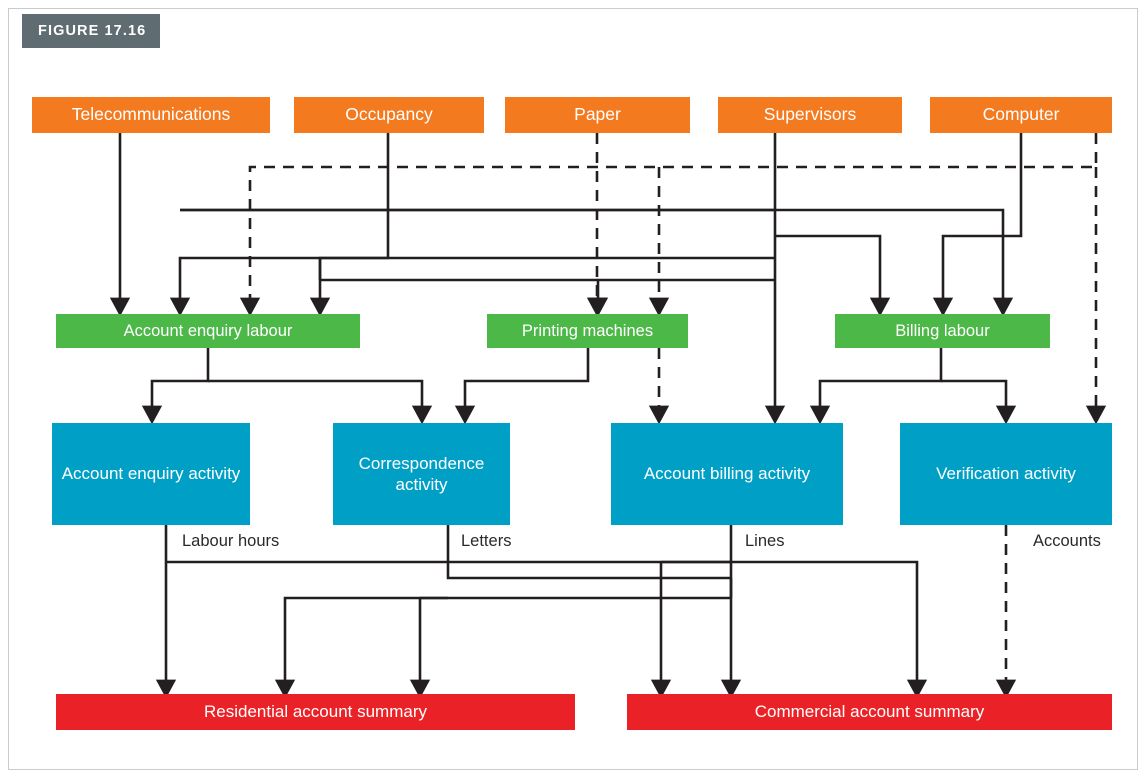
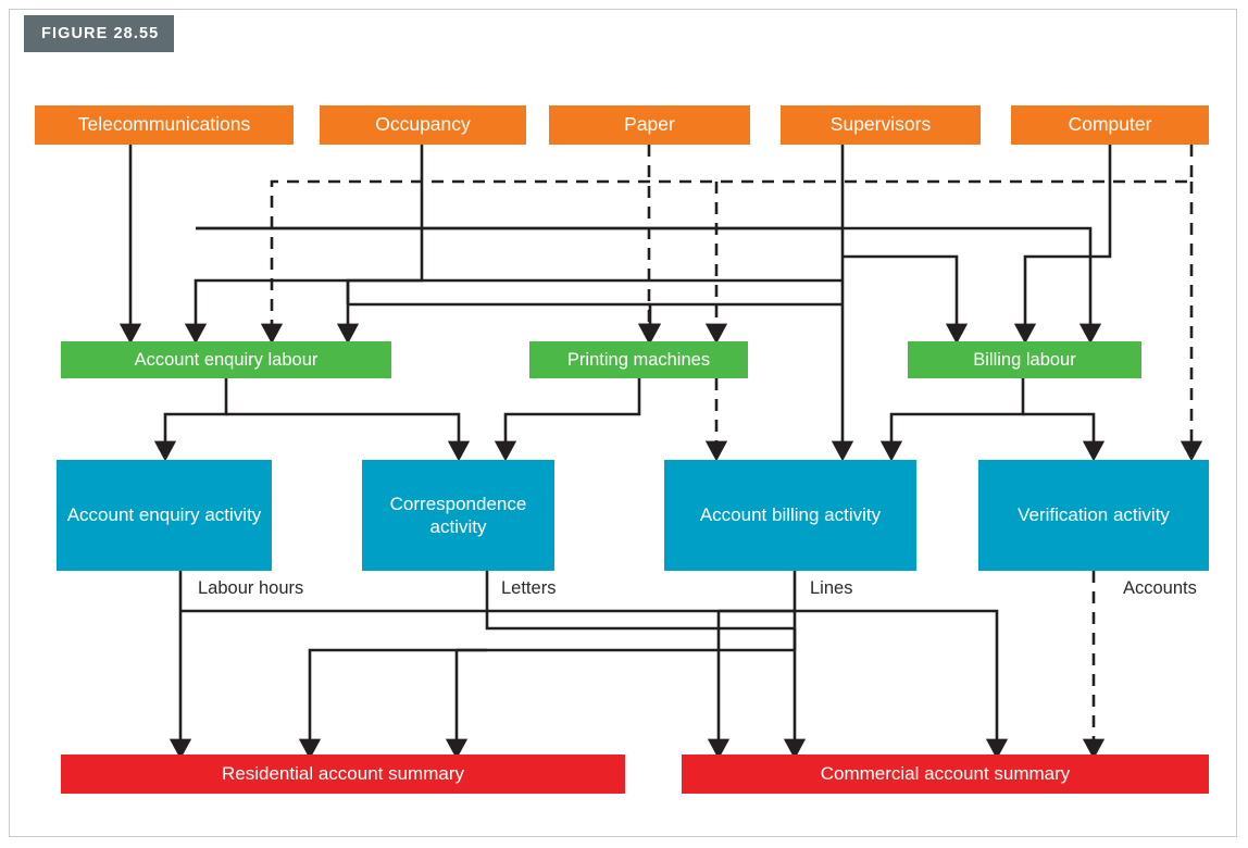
- FIGURE 17.16
+ FIGURE 28.55
  Telecommunications
  Occupancy
  Paper
  Supervisors
  Computer
  Account enquiry labour
  Printing machines
  Billing labour
  Account enquiry activity
  Correspondence activity
  Account billing activity
  Verification activity
  Labour hours
  Letters
  Lines
  Accounts
  Residential account summary
  Commercial account summary
